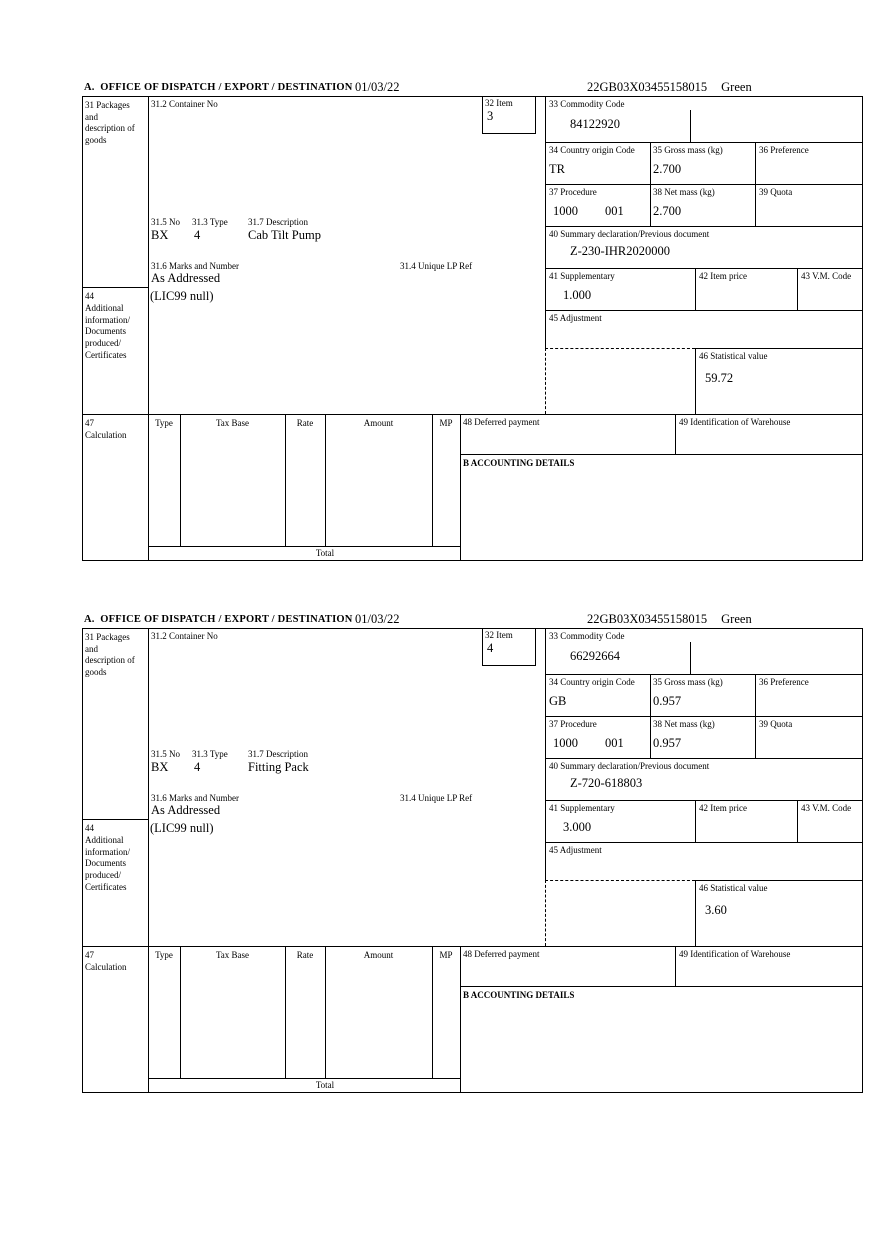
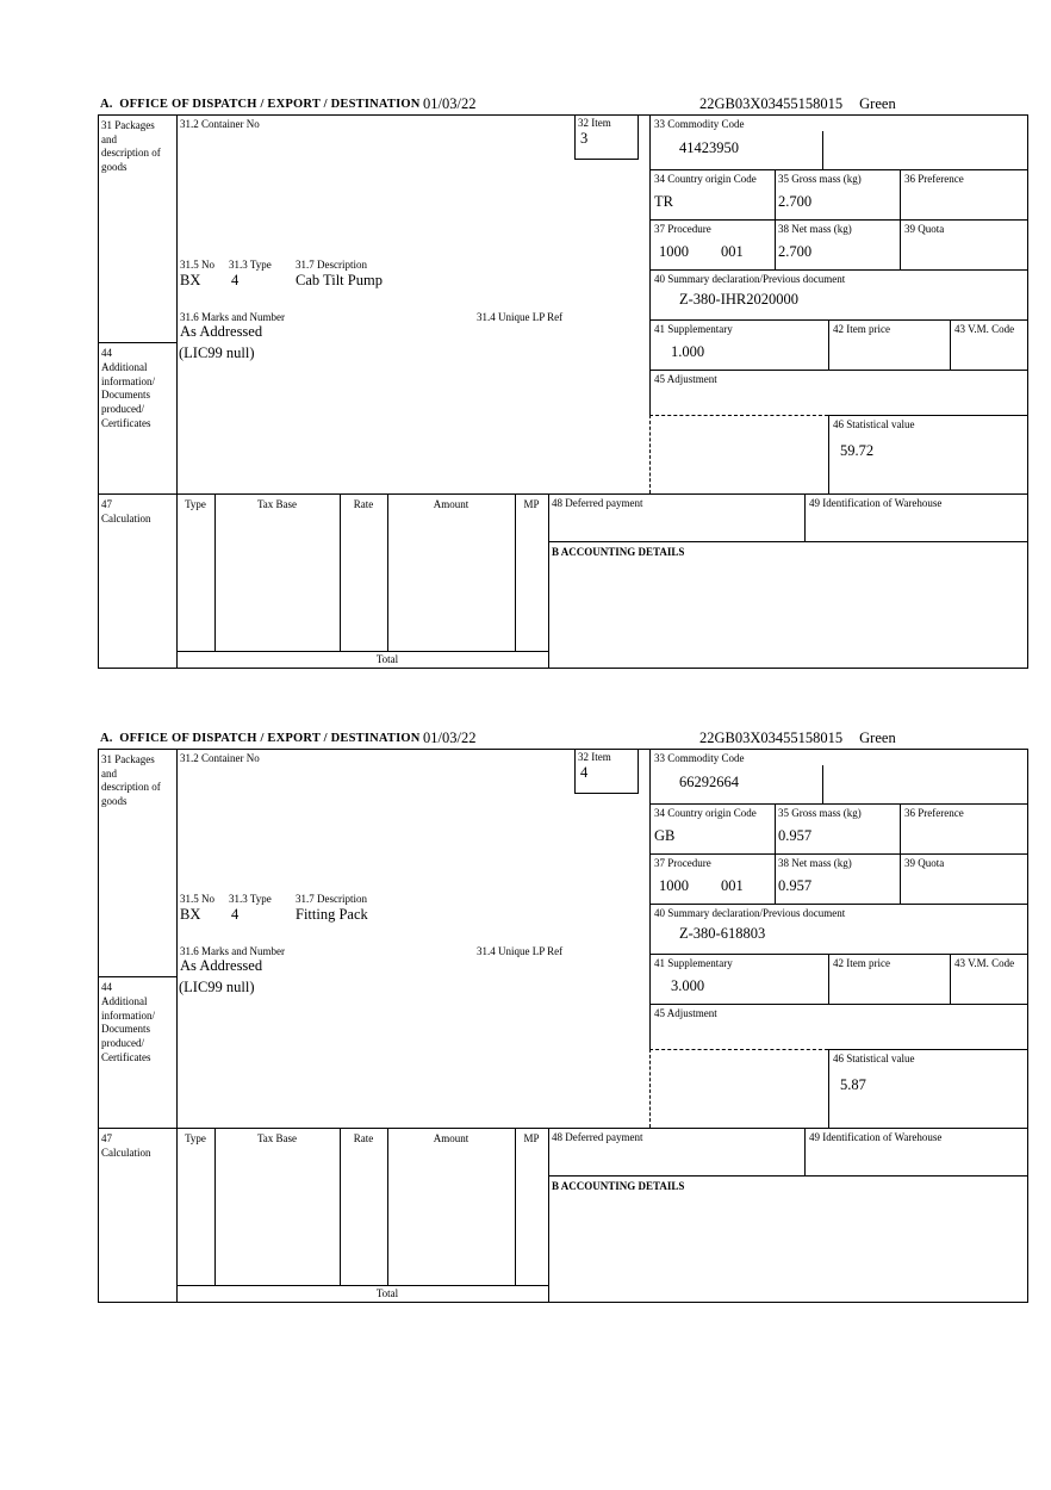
  A. OFFICE OF DISPATCH / EXPORT / DESTINATION
  01/03/22
  22GB03X03455158015
  Green
  31 Packages and description of goods
  44
  Additional information/ Documents produced/ Certificates
  47
  Calculation
  31.2 Container No
  32 Item
  3
  31.5 No
  31.3 Type
  31.7 Description
  BX
  4
  Cab Tilt Pump
  31.6 Marks and Number
  31.4 Unique LP Ref
  As Addressed
  (LIC99 null)
  33 Commodity Code
- 84122920
+ 41423950
  34 Country origin Code
  TR
  35 Gross mass (kg)
  2.700
  36 Preference
  37 Procedure
  1000
  001
  38 Net mass (kg)
  2.700
  39 Quota
  40 Summary declaration/Previous document
- Z-230-IHR2020000
+ Z-380-IHR2020000
  41 Supplementary
  1.000
  42 Item price
  43 V.M. Code
  45 Adjustment
  46 Statistical value
  59.72
  Type
  Tax Base
  Rate
  Amount
  MP
  Total
  48 Deferred payment
  49 Identification of Warehouse
  B ACCOUNTING DETAILS
  A. OFFICE OF DISPATCH / EXPORT / DESTINATION
  01/03/22
  22GB03X03455158015
  Green
  31 Packages and description of goods
  44
  Additional information/ Documents produced/ Certificates
  47
  Calculation
  31.2 Container No
  32 Item
  4
  31.5 No
  31.3 Type
  31.7 Description
  BX
  4
  Fitting Pack
  31.6 Marks and Number
  31.4 Unique LP Ref
  As Addressed
  (LIC99 null)
  33 Commodity Code
  66292664
  34 Country origin Code
  GB
  35 Gross mass (kg)
  0.957
  36 Preference
  37 Procedure
  1000
  001
  38 Net mass (kg)
  0.957
  39 Quota
  40 Summary declaration/Previous document
- Z-720-618803
+ Z-380-618803
  41 Supplementary
  3.000
  42 Item price
  43 V.M. Code
  45 Adjustment
  46 Statistical value
- 3.60
+ 5.87
  Type
  Tax Base
  Rate
  Amount
  MP
  Total
  48 Deferred payment
  49 Identification of Warehouse
  B ACCOUNTING DETAILS
